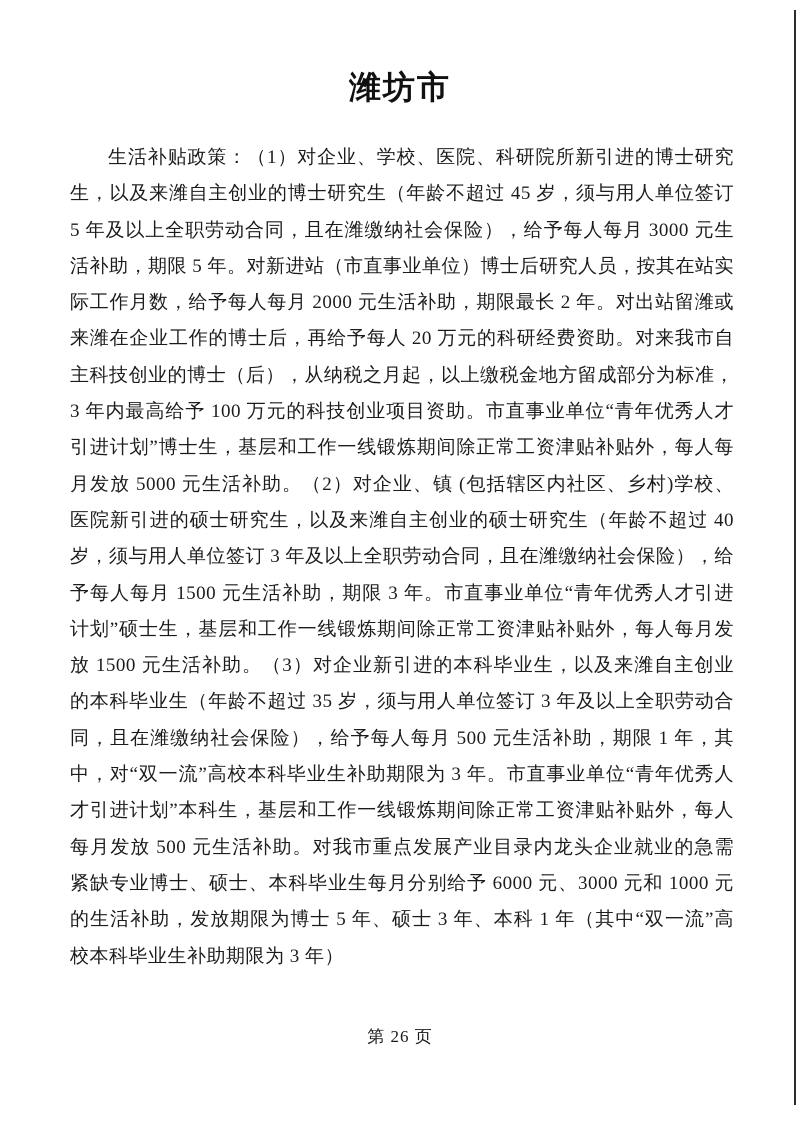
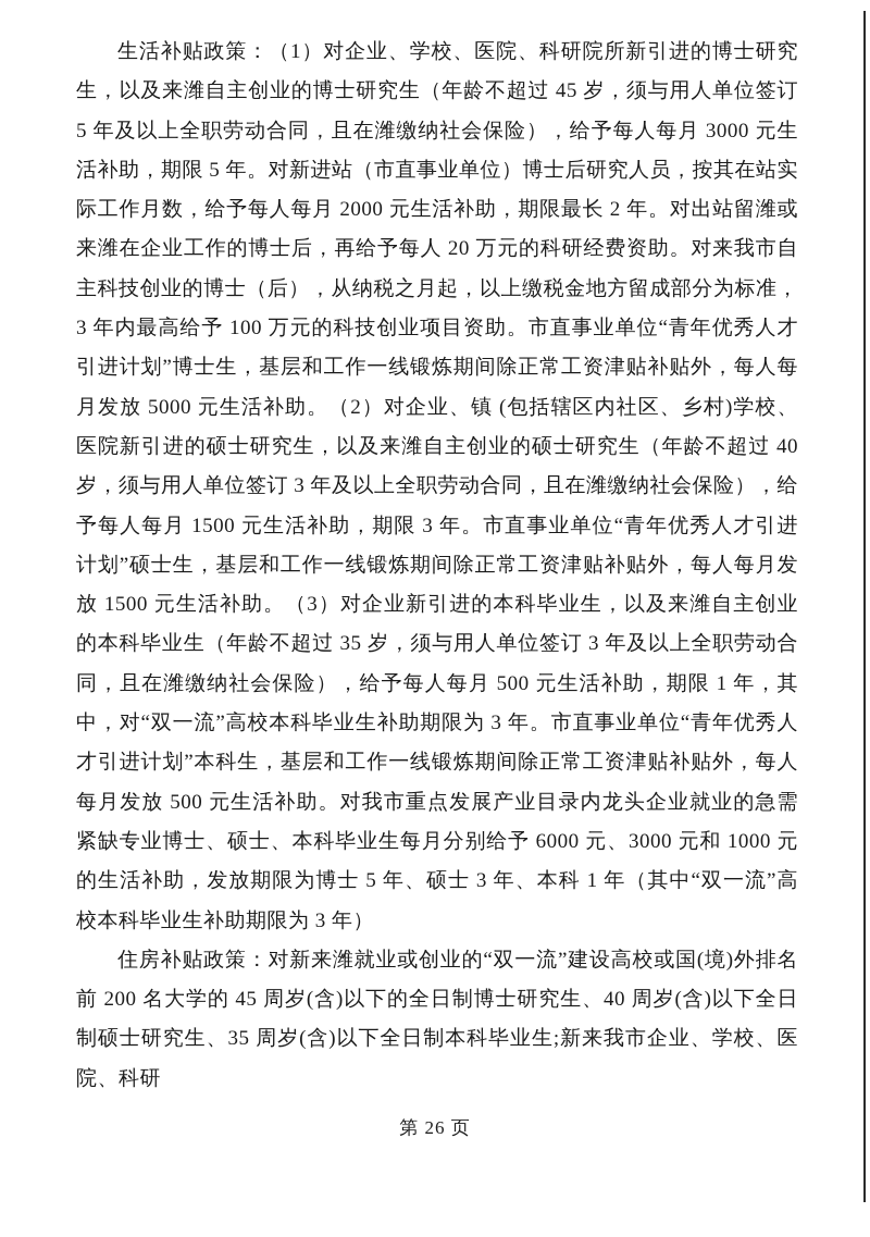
- 潍坊市
  生活补贴政策：（1）对企业、学校、医院、科研院所新引进的博士研究生，以及来潍自主创业的博士研究生（年龄不超过 45 岁，须与用人单位签订 5 年及以上全职劳动合同，且在潍缴纳社会保险），给予每人每月 3000 元生活补助，期限 5 年。对新进站（市直事业单位）博士后研究人员，按其在站实际工作月数，给予每人每月 2000 元生活补助，期限最长 2 年。对出站留潍或来潍在企业工作的博士后，再给予每人 20 万元的科研经费资助。对来我市自主科技创业的博士（后），从纳税之月起，以上缴税金地方留成部分为标准，3 年内最高给予 100 万元的科技创业项目资助。市直事业单位“青年优秀人才引进计划”博士生，基层和工作一线锻炼期间除正常工资津贴补贴外，每人每月发放 5000 元生活补助。（2）对企业、镇 (包括辖区内社区、乡村)学校、医院新引进的硕士研究生，以及来潍自主创业的硕士研究生（年龄不超过 40 岁，须与用人单位签订 3 年及以上全职劳动合同，且在潍缴纳社会保险），给予每人每月 1500 元生活补助，期限 3 年。市直事业单位“青年优秀人才引进计划”硕士生，基层和工作一线锻炼期间除正常工资津贴补贴外，每人每月发放 1500 元生活补助。（3）对企业新引进的本科毕业生，以及来潍自主创业的本科毕业生（年龄不超过 35 岁，须与用人单位签订 3 年及以上全职劳动合同，且在潍缴纳社会保险），给予每人每月 500 元生活补助，期限 1 年，其中，对“双一流”高校本科毕业生补助期限为 3 年。市直事业单位“青年优秀人才引进计划”本科生，基层和工作一线锻炼期间除正常工资津贴补贴外，每人每月发放 500 元生活补助。对我市重点发展产业目录内龙头企业就业的急需紧缺专业博士、硕士、本科毕业生每月分别给予 6000 元、3000 元和 1000 元的生活补助，发放期限为博士 5 年、硕士 3 年、本科 1 年（其中“双一流”高校本科毕业生补助期限为 3 年）
+ 住房补贴政策：对新来潍就业或创业的“双一流”建设高校或国(境)外排名前 200 名大学的 45 周岁(含)以下的全日制博士研究生、40 周岁(含)以下全日制硕士研究生、35 周岁(含)以下全日制本科毕业生;新来我市企业、学校、医院、科研
  第 26 页
